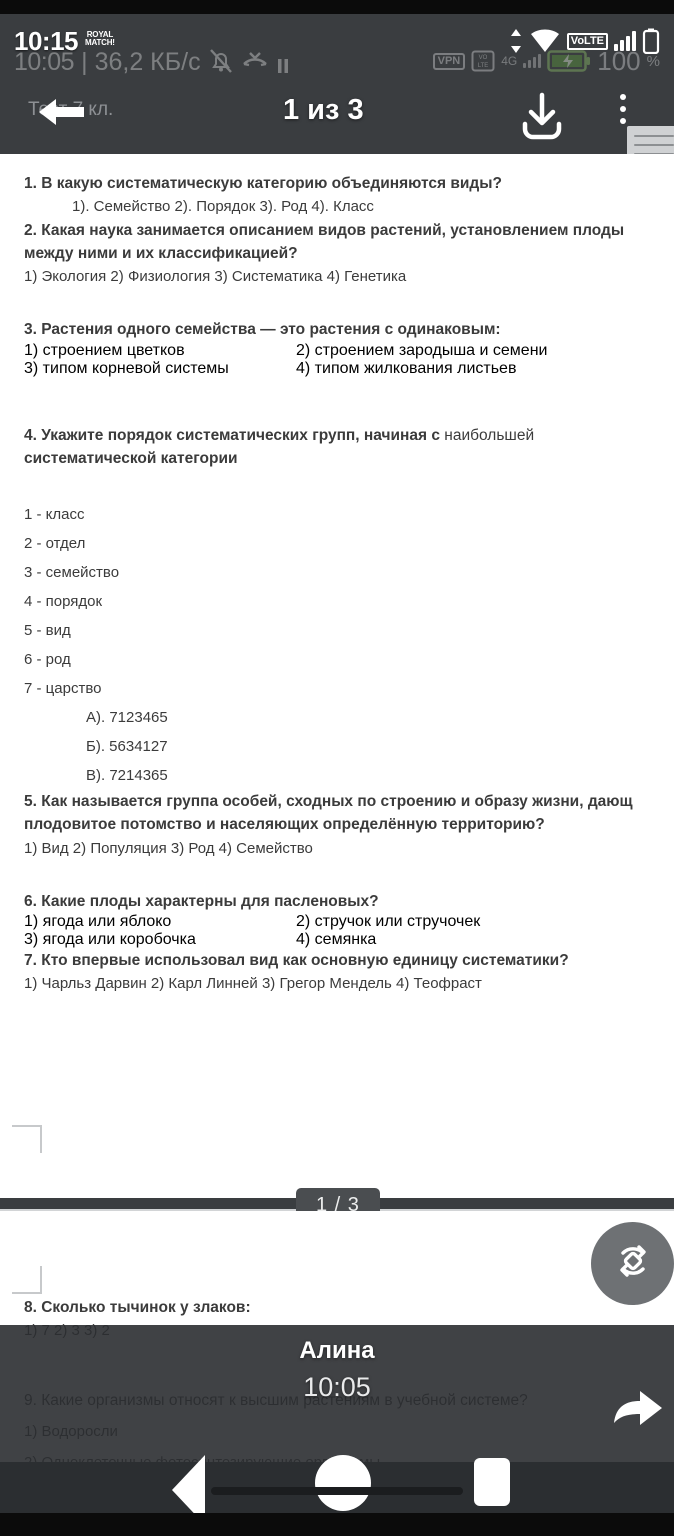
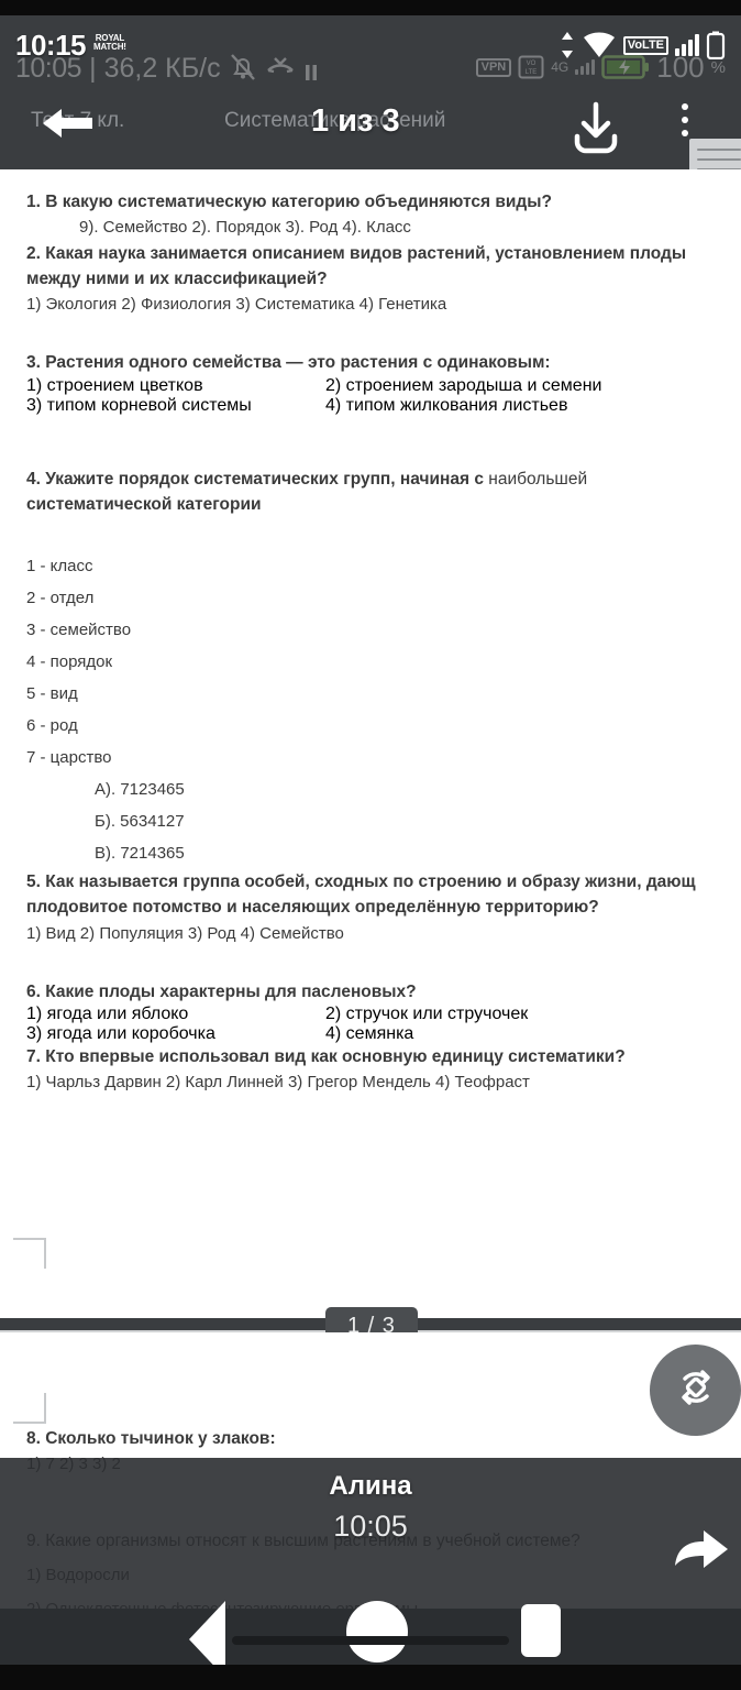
  10:05
  |
  36,2 КБ/с
  VPN
  4G
  100
  %
  10:15
  ROYAL
  MATCH!
  VoLTE
+ Систематика растений
  1 из 3
  1. В какую систематическую категорию объединяются виды?
- 1). Семейство 2). Порядок 3). Род 4). Класс
+ 9). Семейство 2). Порядок 3). Род 4). Класс
  2. Какая наука занимается описанием видов растений, установлением плоды
  между ними и их классификацией?
  1) Экология 2) Физиология 3) Систематика 4) Генетика
  3. Растения одного семейства — это растения с одинаковым:
  1) строением цветков
  2) строением зародыша и семени
  3) типом корневой системы
  4) типом жилкования листьев
  4. Укажите порядок систематических групп, начиная с наибольшей
  систематической категории
  1 - класс
  2 - отдел
  3 - семейство
  4 - порядок
  5 - вид
  6 - род
  7 - царство
  А). 7123465
  Б). 5634127
  В). 7214365
  5. Как называется группа особей, сходных по строению и образу жизни, дающ
  плодовитое потомство и населяющих определённую территорию?
  1) Вид 2) Популяция 3) Род 4) Семейство
  6. Какие плоды характерны для пасленовых?
  1) ягода или яблоко
  2) стручок или стручочек
  3) ягода или коробочка
  4) семянка
  7. Кто впервые использовал вид как основную единицу систематики?
  1) Чарльз Дарвин 2) Карл Линней 3) Грегор Мендель 4) Теофраст
  1 / 3
  8. Сколько тычинок у злаков:
  Алина
  10:05
